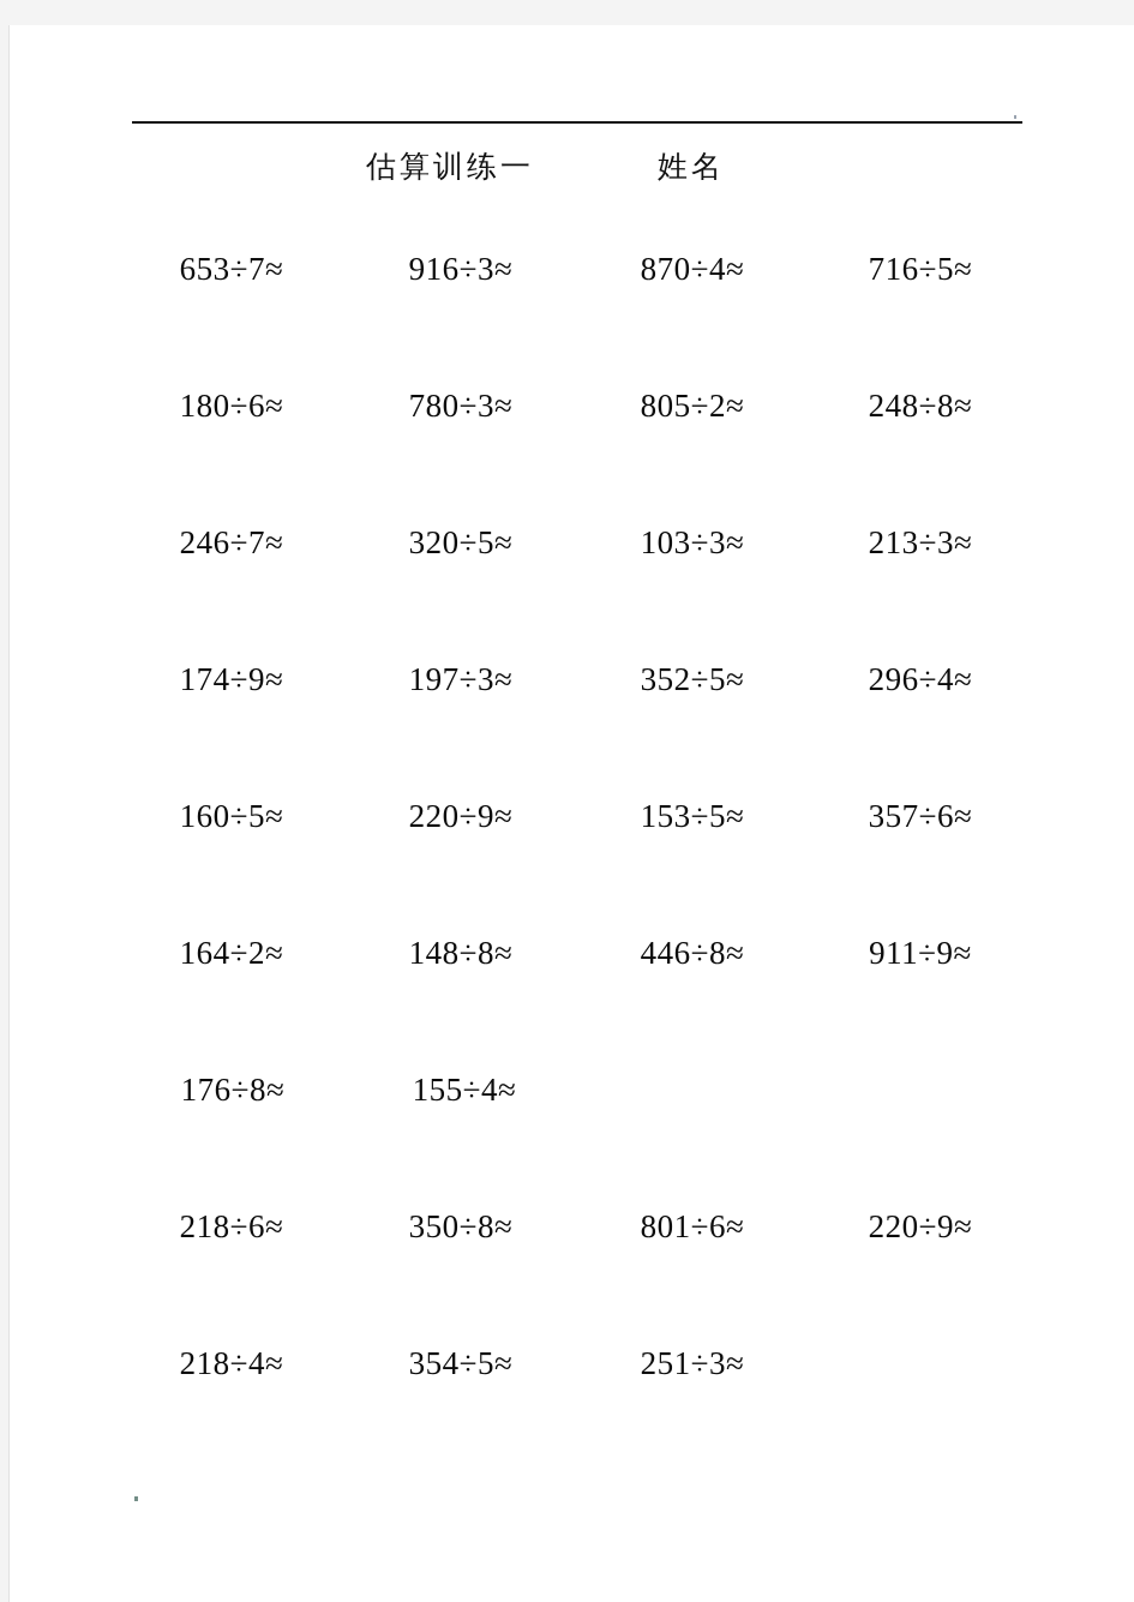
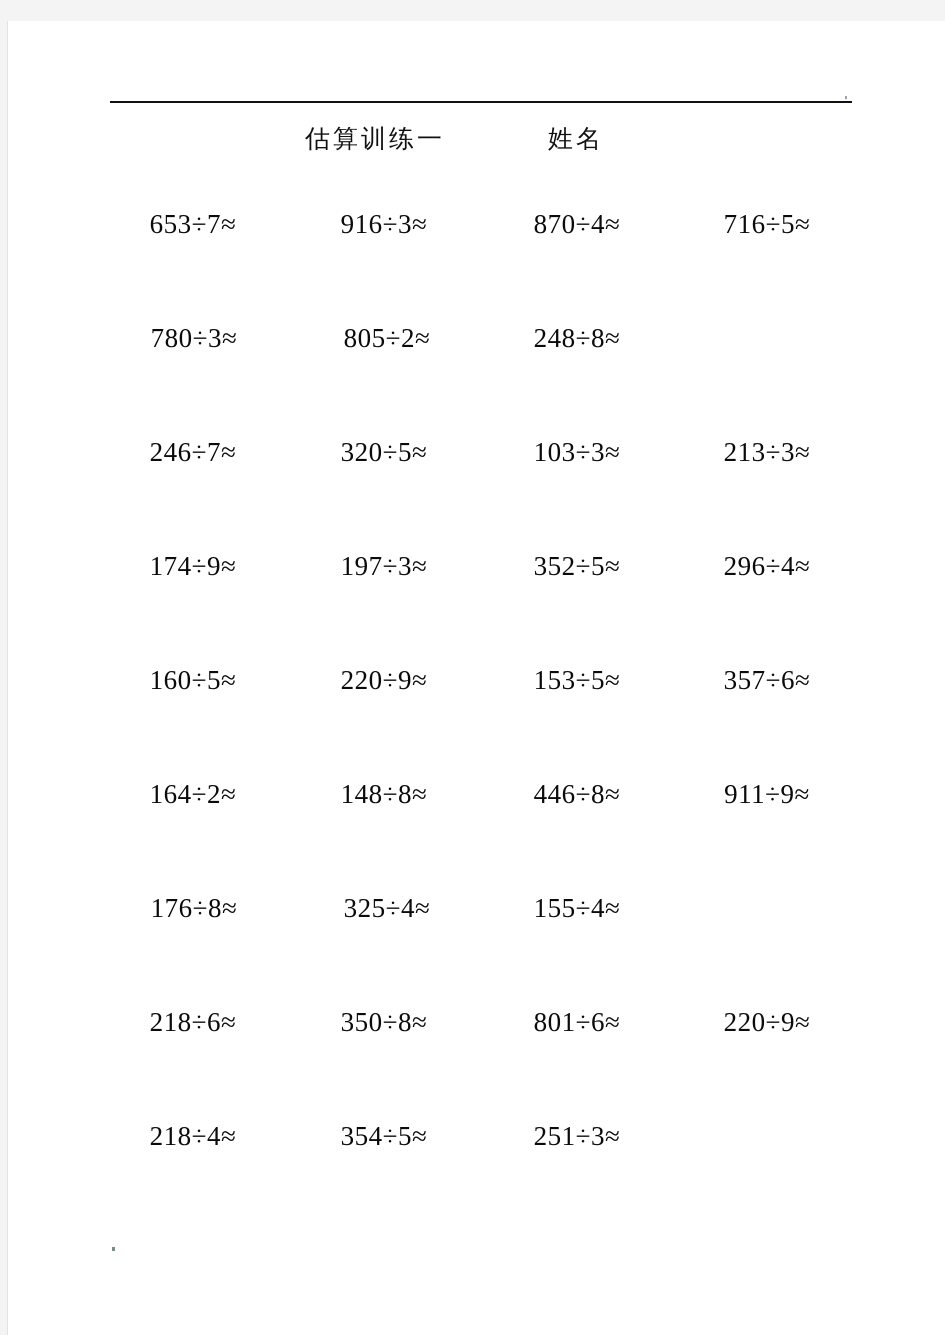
  估算训练一
  姓名
  653÷7≈
  916÷3≈
  870÷4≈
  716÷5≈
- 180÷6≈
  780÷3≈
  805÷2≈
  248÷8≈
  246÷7≈
  320÷5≈
  103÷3≈
  213÷3≈
  174÷9≈
  197÷3≈
  352÷5≈
  296÷4≈
  160÷5≈
  220÷9≈
  153÷5≈
  357÷6≈
  164÷2≈
  148÷8≈
  446÷8≈
  911÷9≈
  176÷8≈
+ 325÷4≈
  155÷4≈
  218÷6≈
  350÷8≈
  801÷6≈
  220÷9≈
  218÷4≈
  354÷5≈
  251÷3≈
